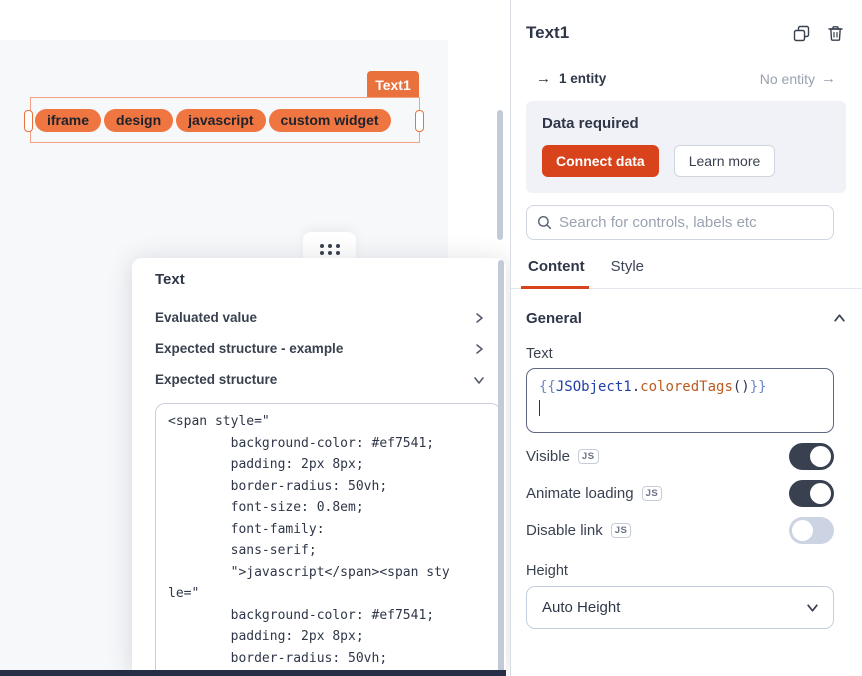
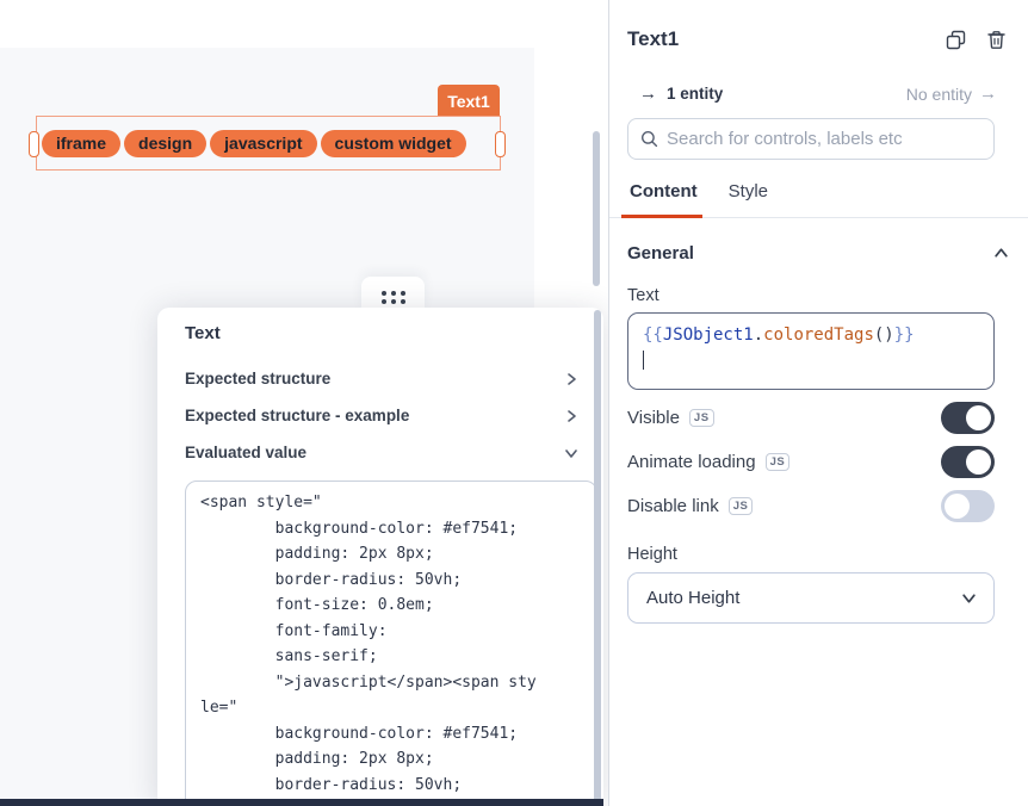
  Text1
  iframe
  design
  javascript
  custom widget
  Text
- Evaluated value
+ Expected structure
  Expected structure - example
- Expected structure
+ Evaluated value
  <span style="
  background-color: #ef7541;
  padding: 2px 8px;
  border-radius: 50vh;
  font-size: 0.8em;
  font-family:
  sans-serif;
  ">javascript</span><span sty
  le="
  background-color: #ef7541;
  padding: 2px 8px;
  border-radius: 50vh;
  Text1
  →
  1 entity
  No entity
  →
- Data required
- Connect data
- Learn more
  Search for controls, labels etc
  Content
  Style
  General
  Text
  {{JSObject1.coloredTags()}}
  Visible
  JS
  Animate loading
  JS
  Disable link
  JS
  Height
  Auto Height
